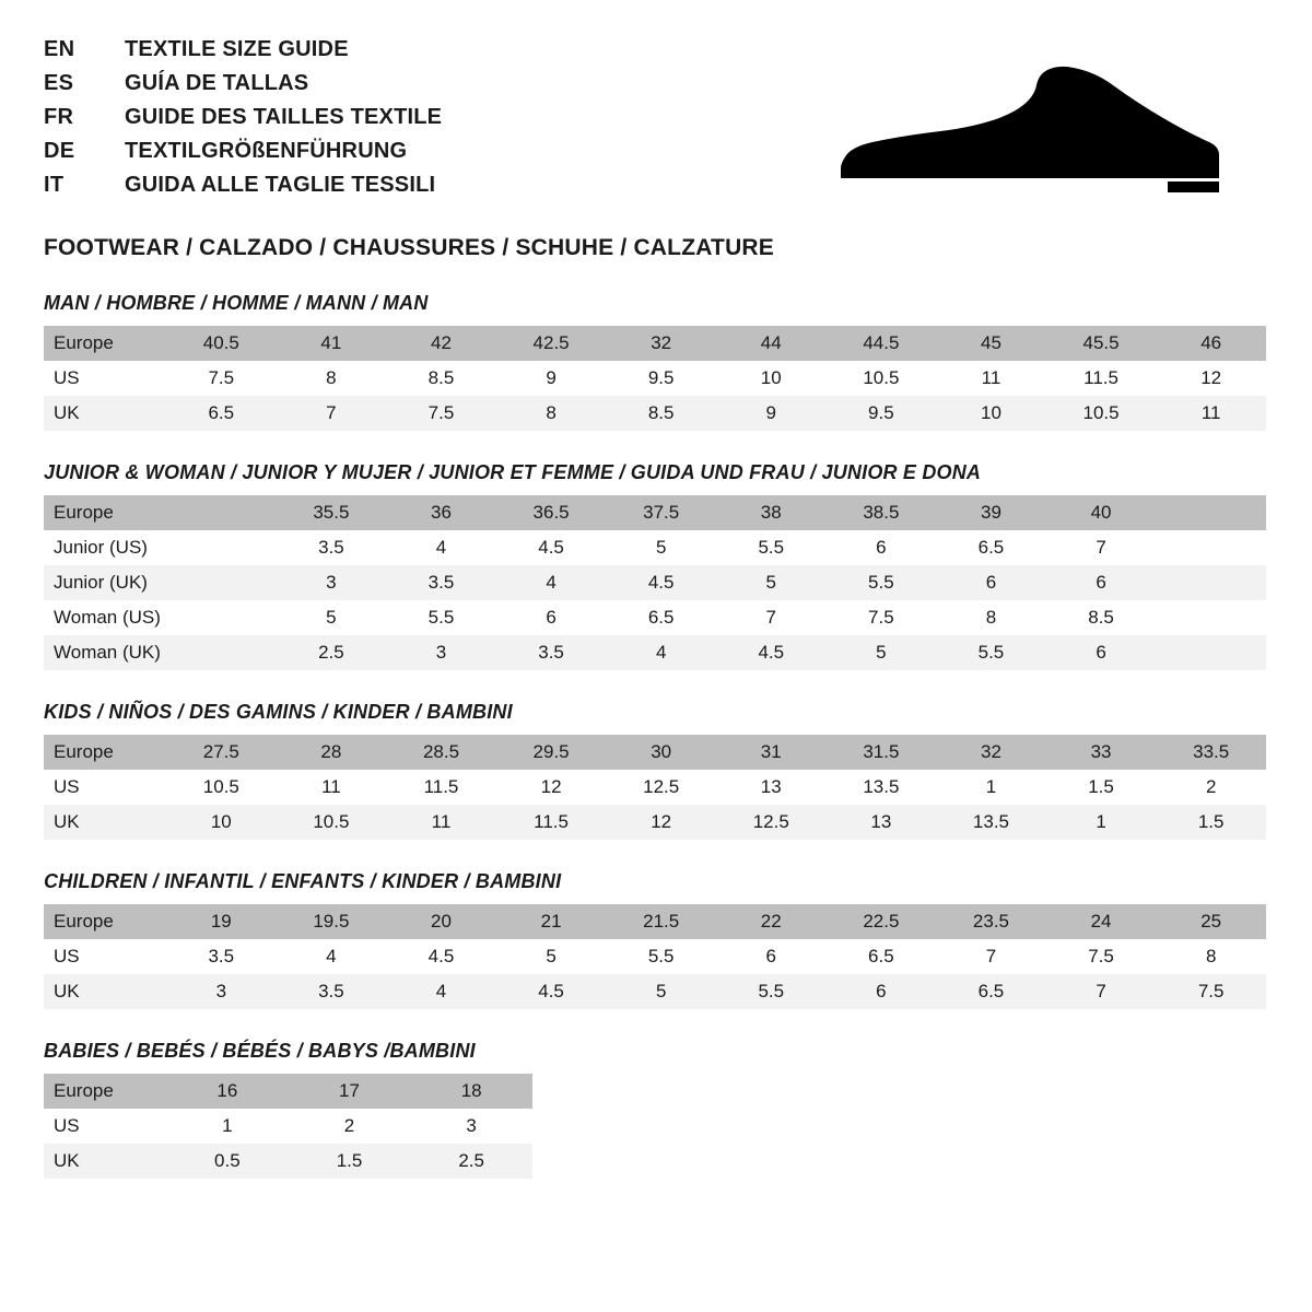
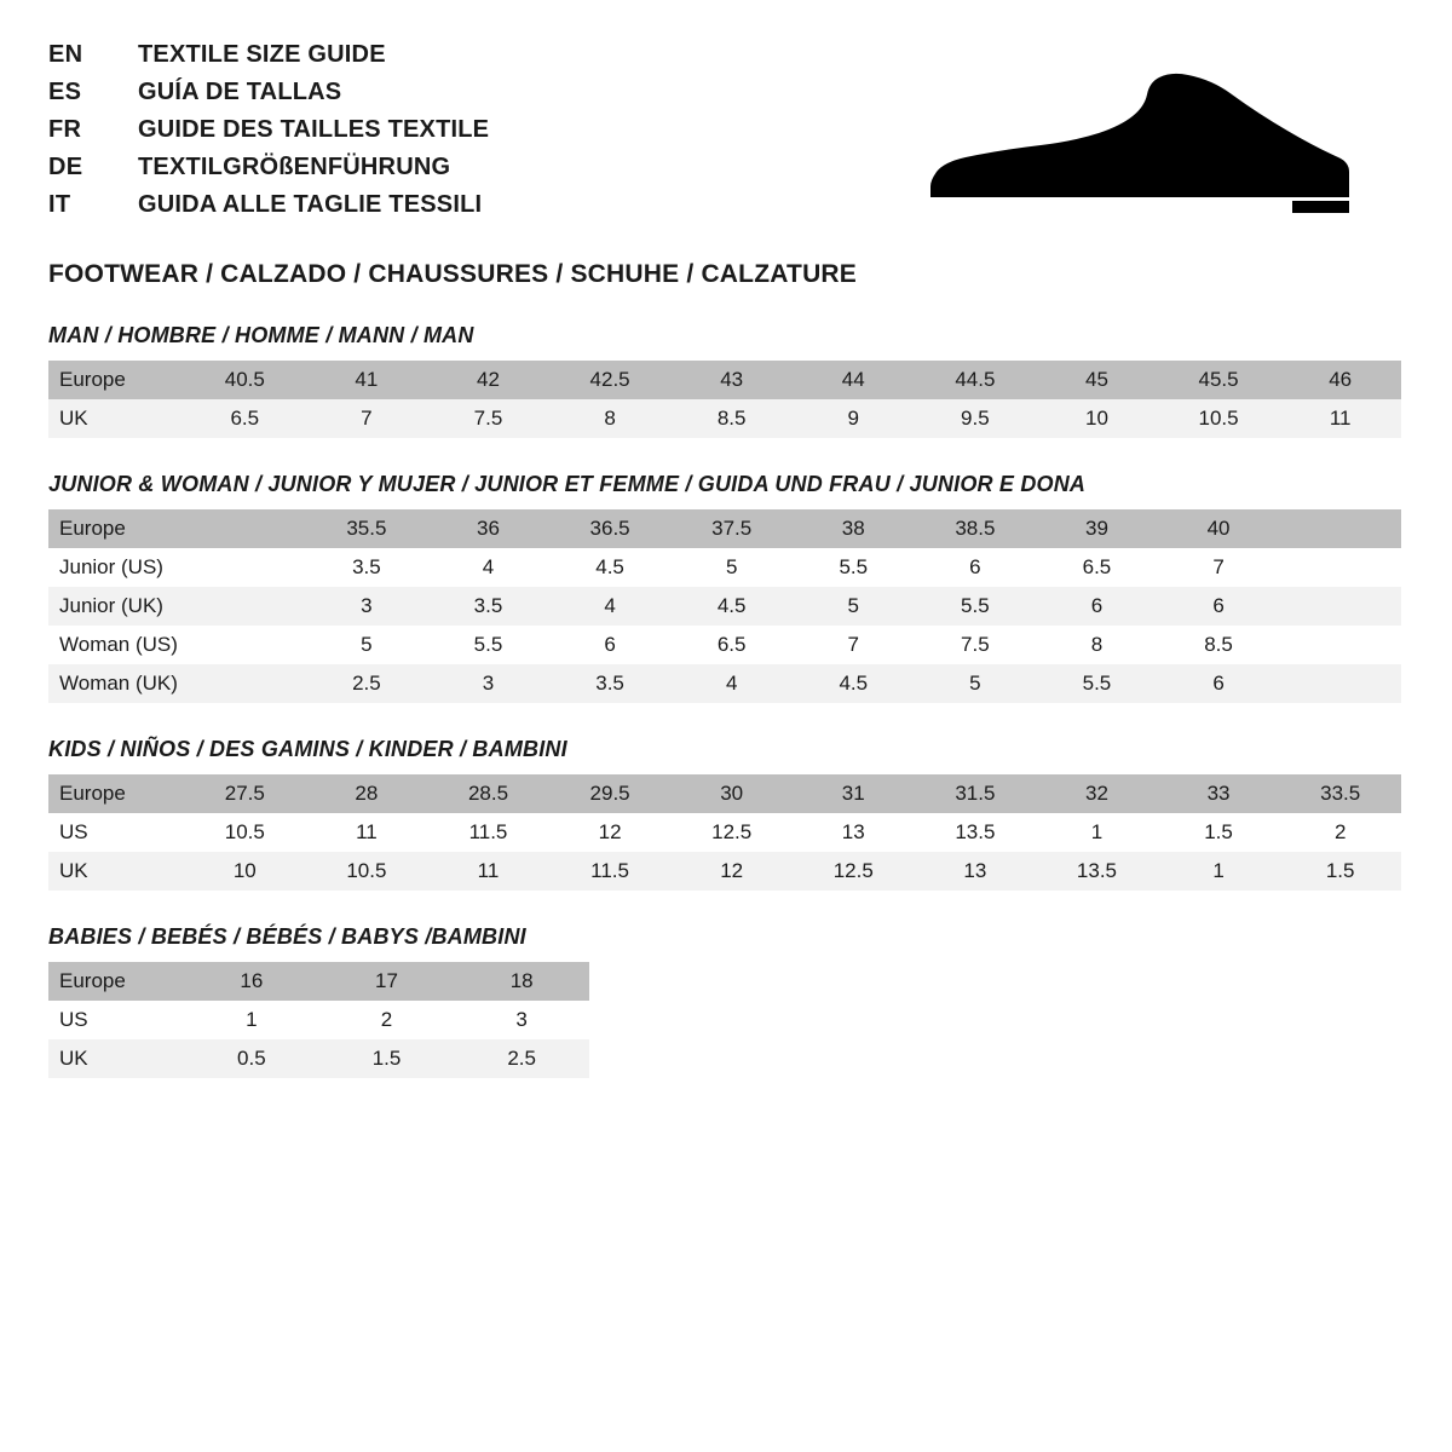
  EN
  TEXTILE SIZE GUIDE
  ES
  GUÍA DE TALLAS
  FR
  GUIDE DES TAILLES TEXTILE
  DE
  TEXTILGRÖßENFÜHRUNG
  IT
  GUIDA ALLE TAGLIE TESSILI
  FOOTWEAR / CALZADO / CHAUSSURES / SCHUHE / CALZATURE
  MAN / HOMBRE / HOMME / MANN / MAN
- Europe	40.5	41	42	42.5	32	44	44.5	45	45.5	46
+ Europe	40.5	41	42	42.5	43	44	44.5	45	45.5	46
- US	7.5	8	8.5	9	9.5	10	10.5	11	11.5	12
  UK	6.5	7	7.5	8	8.5	9	9.5	10	10.5	11
  JUNIOR & WOMAN / JUNIOR Y MUJER / JUNIOR ET FEMME / GUIDA UND FRAU / JUNIOR E DONA
  Europe		35.5	36	36.5	37.5	38	38.5	39	40
  Junior (US)		3.5	4	4.5	5	5.5	6	6.5	7
  Junior (UK)		3	3.5	4	4.5	5	5.5	6	6
  Woman (US)		5	5.5	6	6.5	7	7.5	8	8.5
  Woman (UK)		2.5	3	3.5	4	4.5	5	5.5	6
  KIDS / NIÑOS / DES GAMINS / KINDER / BAMBINI
  Europe	27.5	28	28.5	29.5	30	31	31.5	32	33	33.5
  US	10.5	11	11.5	12	12.5	13	13.5	1	1.5	2
  UK	10	10.5	11	11.5	12	12.5	13	13.5	1	1.5
- CHILDREN / INFANTIL / ENFANTS / KINDER / BAMBINI
- Europe	19	19.5	20	21	21.5	22	22.5	23.5	24	25
- US	3.5	4	4.5	5	5.5	6	6.5	7	7.5	8
- UK	3	3.5	4	4.5	5	5.5	6	6.5	7	7.5
  BABIES / BEBÉS / BÉBÉS / BABYS /BAMBINI
  Europe	16	17	18
  US	1	2	3
  UK	0.5	1.5	2.5
